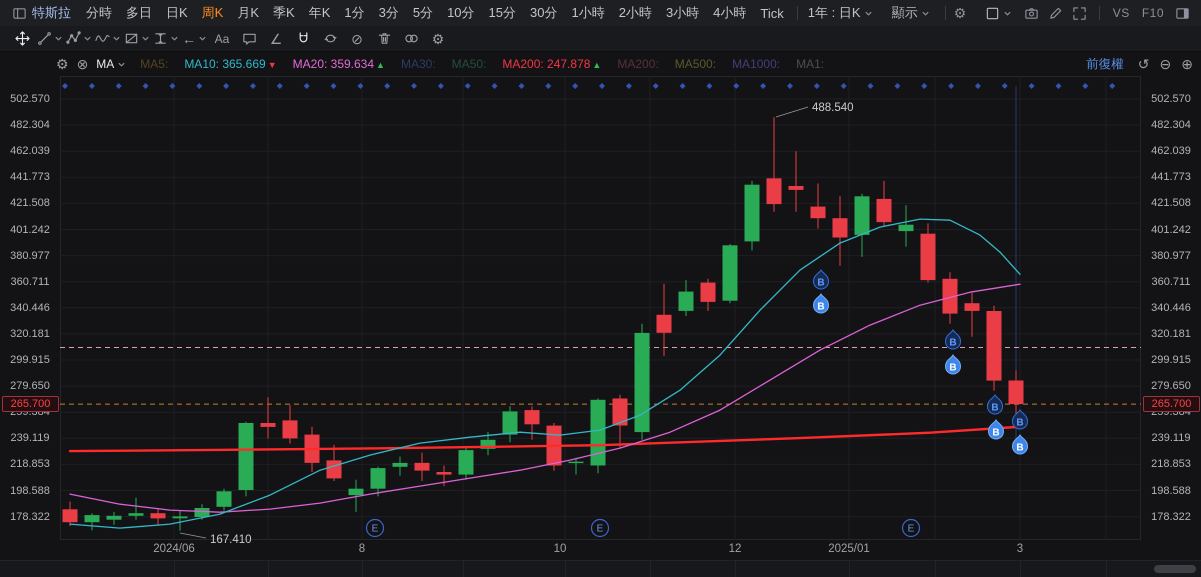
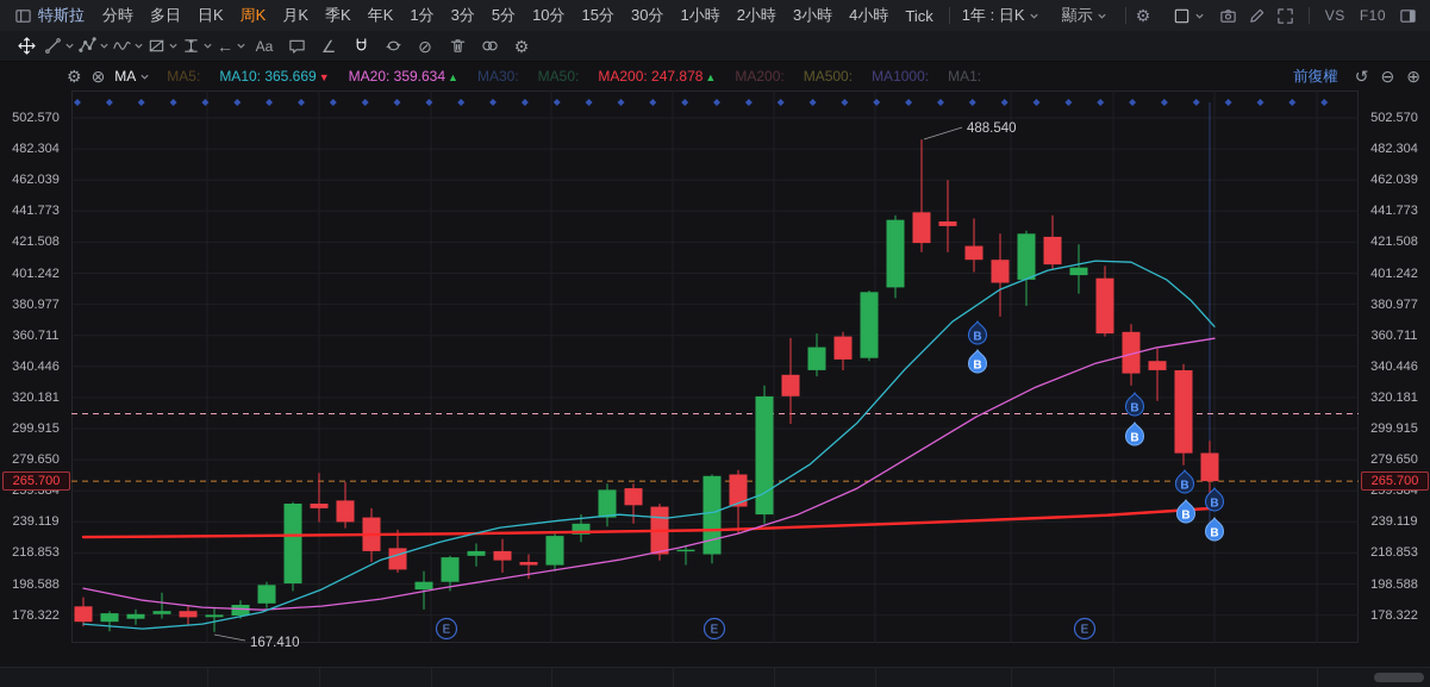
  特斯拉
  分時
  多日
  日K
  周K
  月K
  季K
  年K
  1分
  3分
  5分
  10分
  15分
  30分
  1小時
  2小時
  3小時
  4小時
  Tick
  1年 : 日K
  顯示
  ⚙
  VS
  F10
  ←
  Aa
  ∠
  ⊘
  ⚙
  ⚙
  ⊗
  MA
  MA5:
  MA10: 365.669 ▼
  MA20: 359.634 ▲
  MA30:
  MA50:
  MA200: 247.878 ▲
  MA200:
  MA500:
  MA1000:
  MA1:
  前復權
  ↺
  ⊖
  ⊕
  502.570
  482.304
  462.039
  441.773
  421.508
  401.242
  380.977
  360.711
  340.446
  320.181
  299.915
  279.650
  259.384
  239.119
  218.853
  198.588
  178.322
  502.570
  482.304
  462.039
  441.773
  421.508
  401.242
  380.977
  360.711
  340.446
  320.181
  299.915
  279.650
  259.384
  239.119
  218.853
  198.588
  178.322
  488.540
  167.410
  B
  B
  B
  B
  B
  B
  B
  B
  E
  E
  E
  265.700
  265.700
- 2024/06
- 8
- 10
- 12
- 2025/01
- 3
